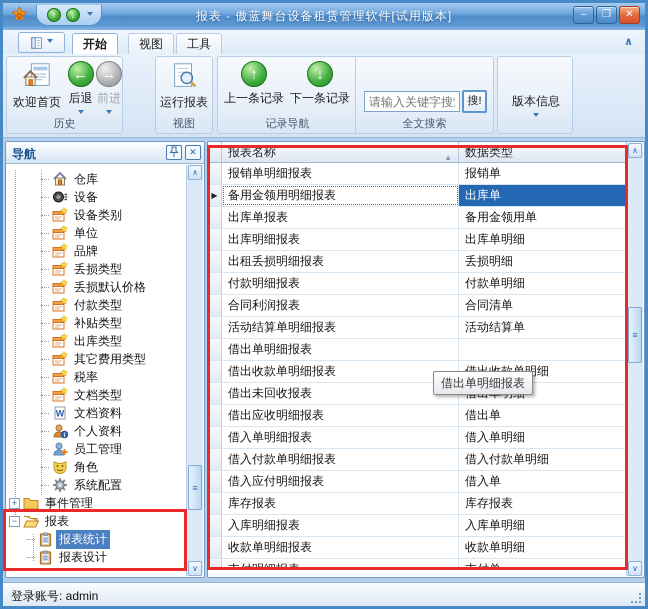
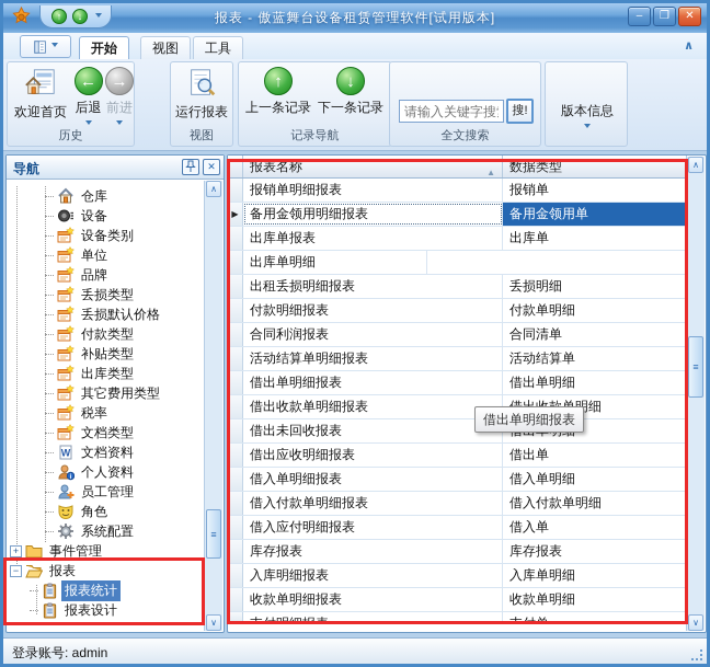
  ↑
  ↓
  报表 - 傲蓝舞台设备租赁管理软件[试用版本]
  –
  ❐
  ✕
  开始
  视图
  工具
  ∧
  欢迎首页
  ←
  后退
  →
  前进
  历史
  运行报表
  视图
  ↑
  上一条记录
  ↓
  下一条记录
  记录导航
  搜!
  全文搜索
  版本信息
  导航
  ✕
  仓库
  设备
  设备类别
  单位
  品牌
  丢损类型
  丢损默认价格
  付款类型
  补贴类型
  出库类型
  其它费用类型
  税率
  文档类型
  文档资料
  个人资料
  员工管理
  角色
  系统配置
  +
  事件管理
  −
  报表
  报表统计
  报表设计
  ∧
  ≡
  ∨
  报表名称
  ▲
  数据类型
  报销单明细报表
  报销单
  ▶
  备用金领用明细报表
- 出库单
+ 备用金领用单
  出库单报表
- 备用金领用单
+ 出库单
- 出库明细报表
  出库单明细
  出租丢损明细报表
  丢损明细
  付款明细报表
  付款单明细
  合同利润报表
  合同清单
  活动结算单明细报表
  活动结算单
  借出单明细报表
+ 借出单明细
  借出收款单明细报表
  借出未回收报表
  借出应收明细报表
  借出单
  借入单明细报表
  借入单明细
  借入付款单明细报表
  借入付款单明细
  借入应付明细报表
  借入单
  库存报表
  库存报表
  入库明细报表
  入库单明细
  收款单明细报表
  收款单明细
  ∧
  ≡
  ∨
  借出单明细报表
  登录账号: admin
